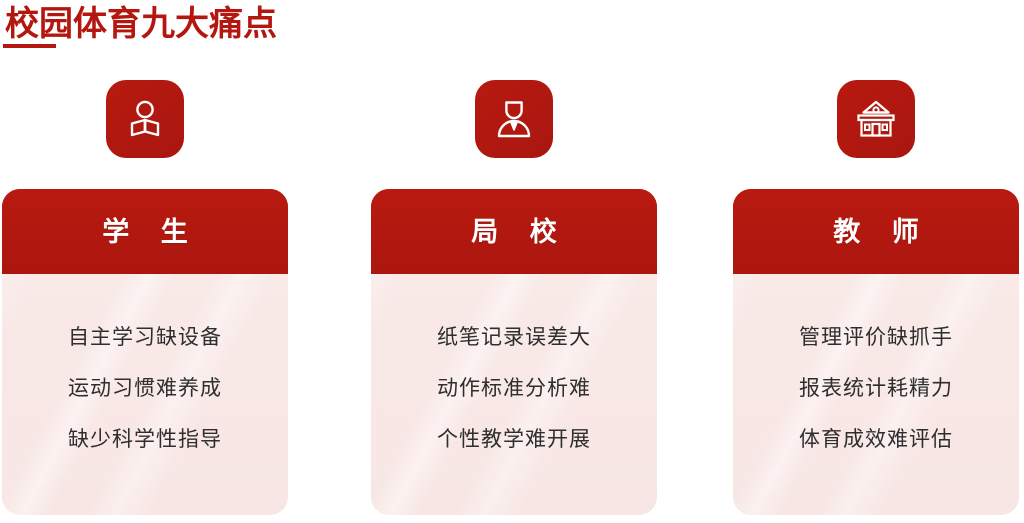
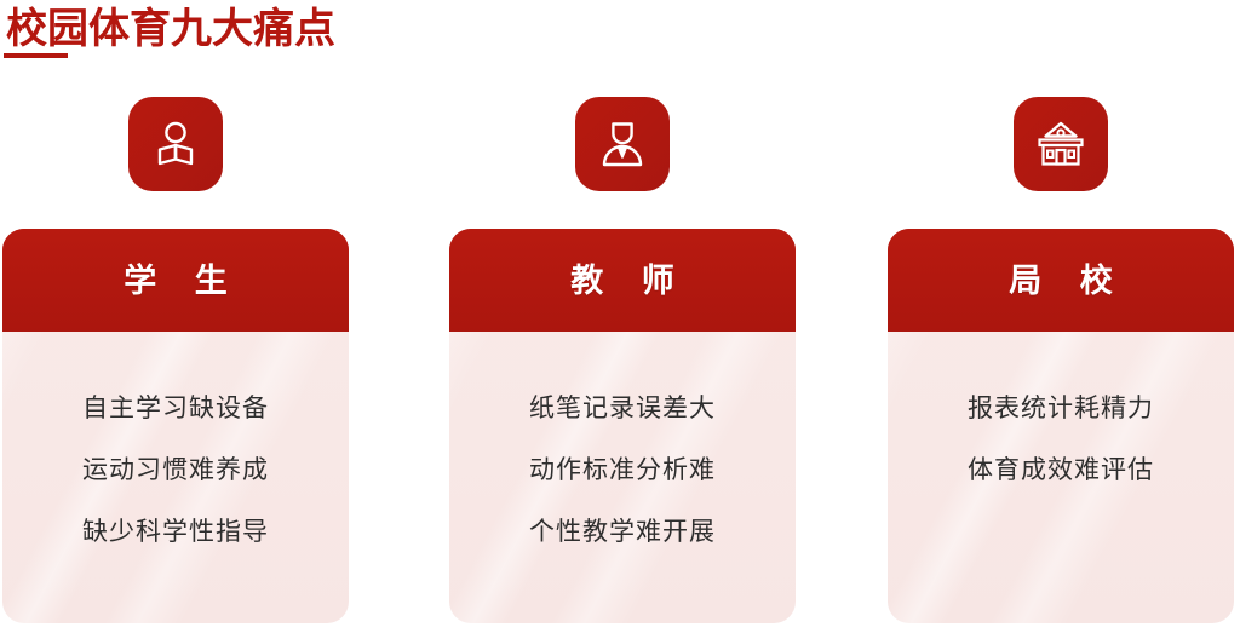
  校园体育九大痛点
  学 生
  自主学习缺设备
  运动习惯难养成
  缺少科学性指导
- 局 校
+ 教 师
  纸笔记录误差大
  动作标准分析难
  个性教学难开展
- 教 师
+ 局 校
- 管理评价缺抓手
  报表统计耗精力
  体育成效难评估
